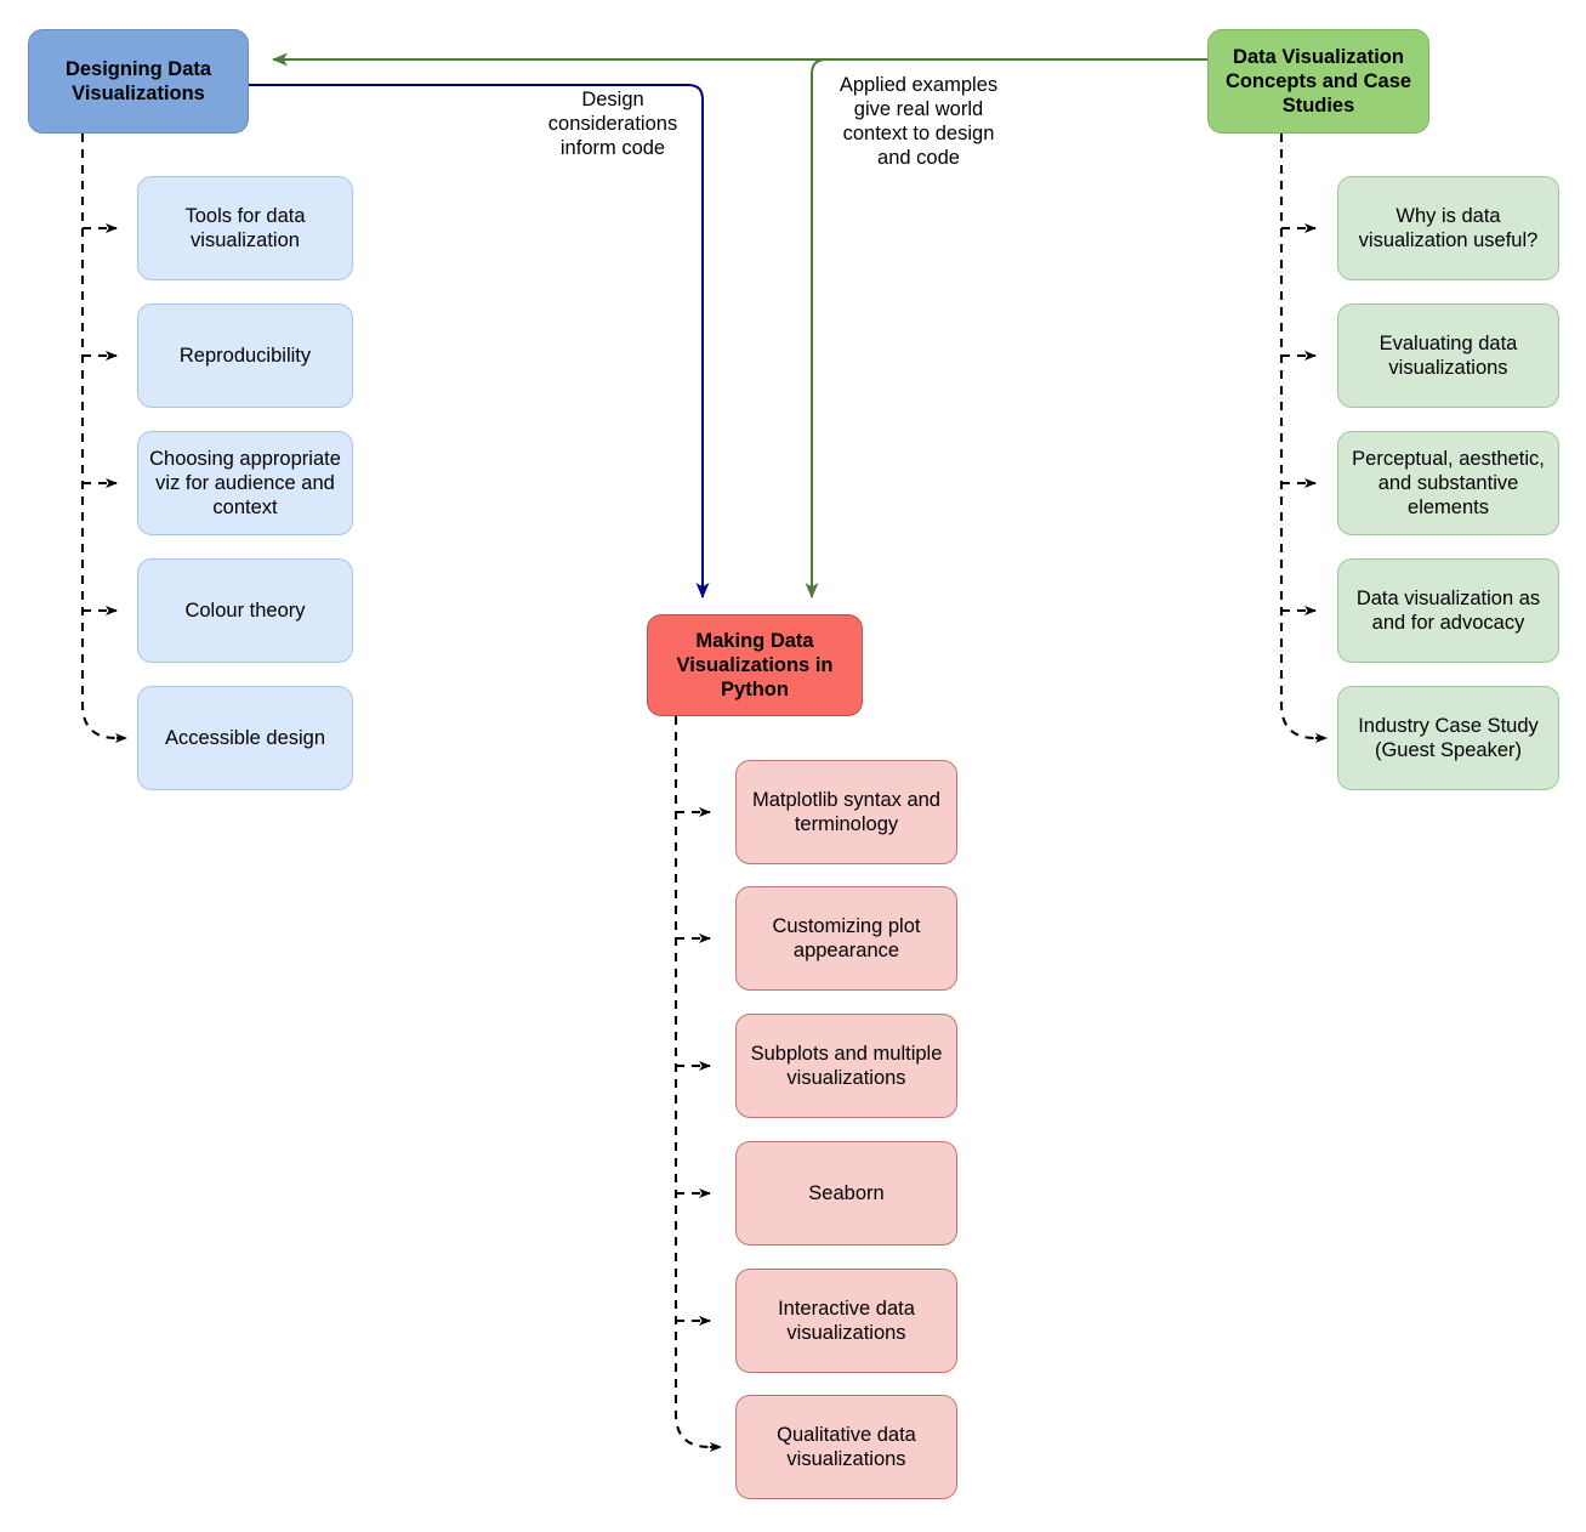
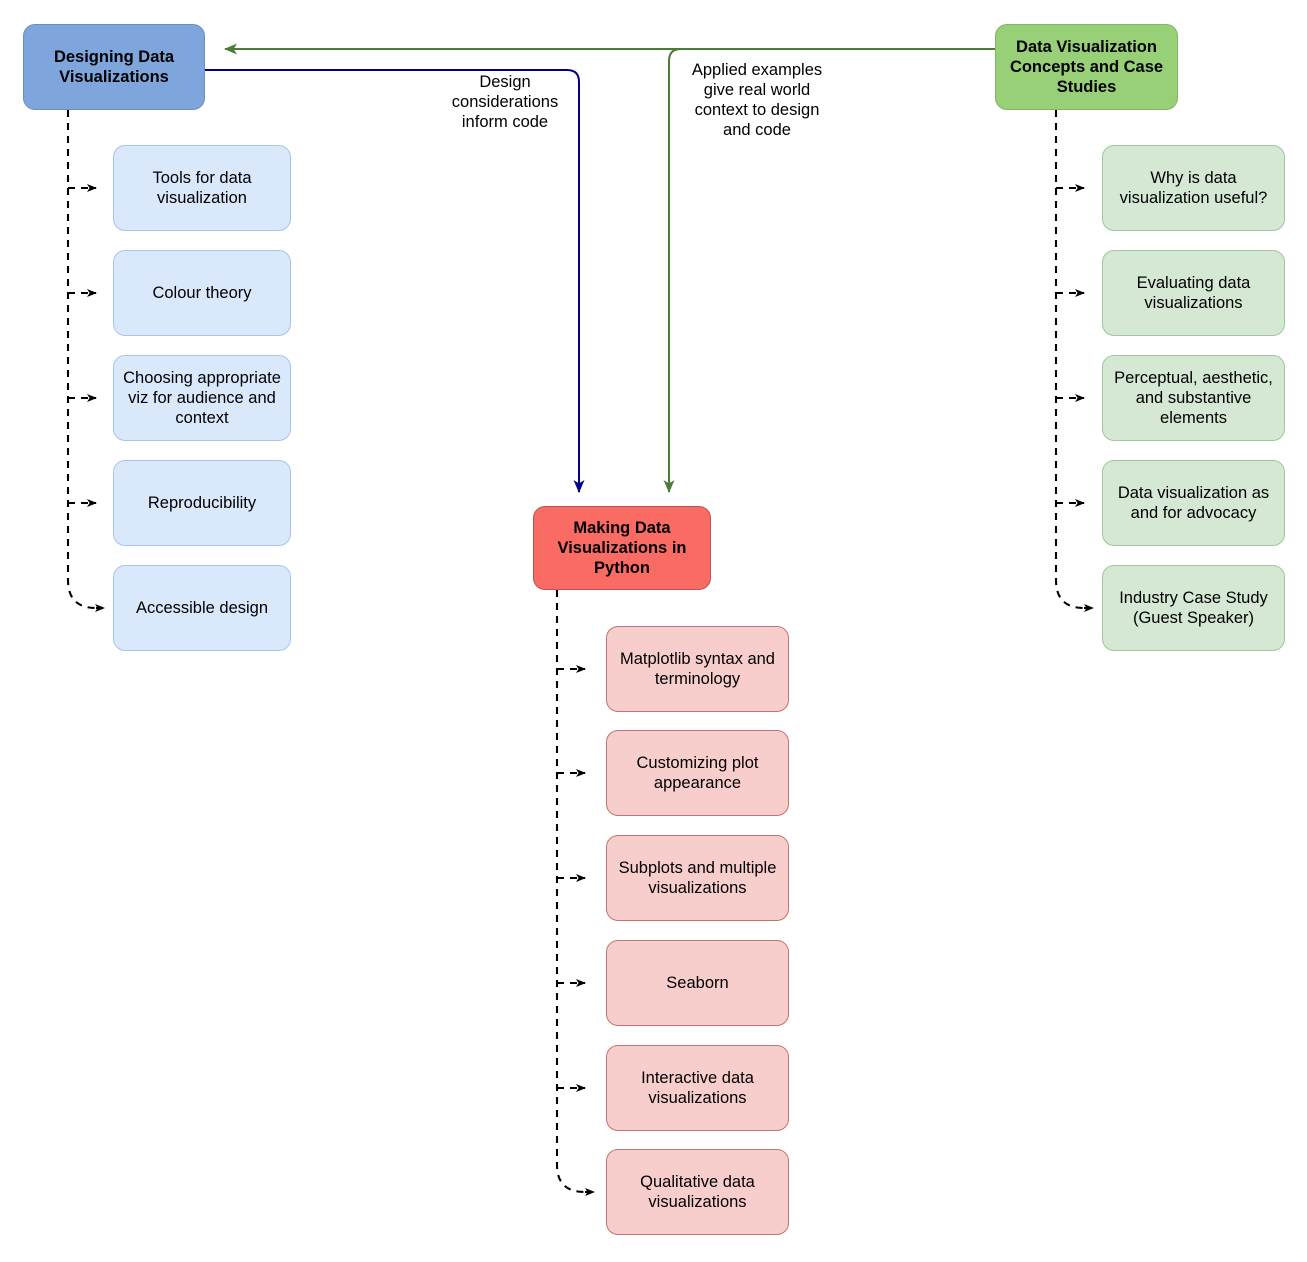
  Design
  considerations
  inform code
  Applied examples
  give real world
  context to design
  and code
  Designing Data
  Visualizations
  Tools for data
  visualization
- Reproducibility
+ Colour theory
  Choosing appropriate
  viz for audience and
  context
- Colour theory
+ Reproducibility
  Accessible design
  Making Data
  Visualizations in
  Python
  Matplotlib syntax and
  terminology
  Customizing plot
  appearance
  Subplots and multiple
  visualizations
  Seaborn
  Interactive data
  visualizations
  Qualitative data
  visualizations
  Data Visualization
  Concepts and Case
  Studies
  Why is data
  visualization useful?
  Evaluating data
  visualizations
  Perceptual, aesthetic,
  and substantive
  elements
  Data visualization as
  and for advocacy
  Industry Case Study
  (Guest Speaker)
